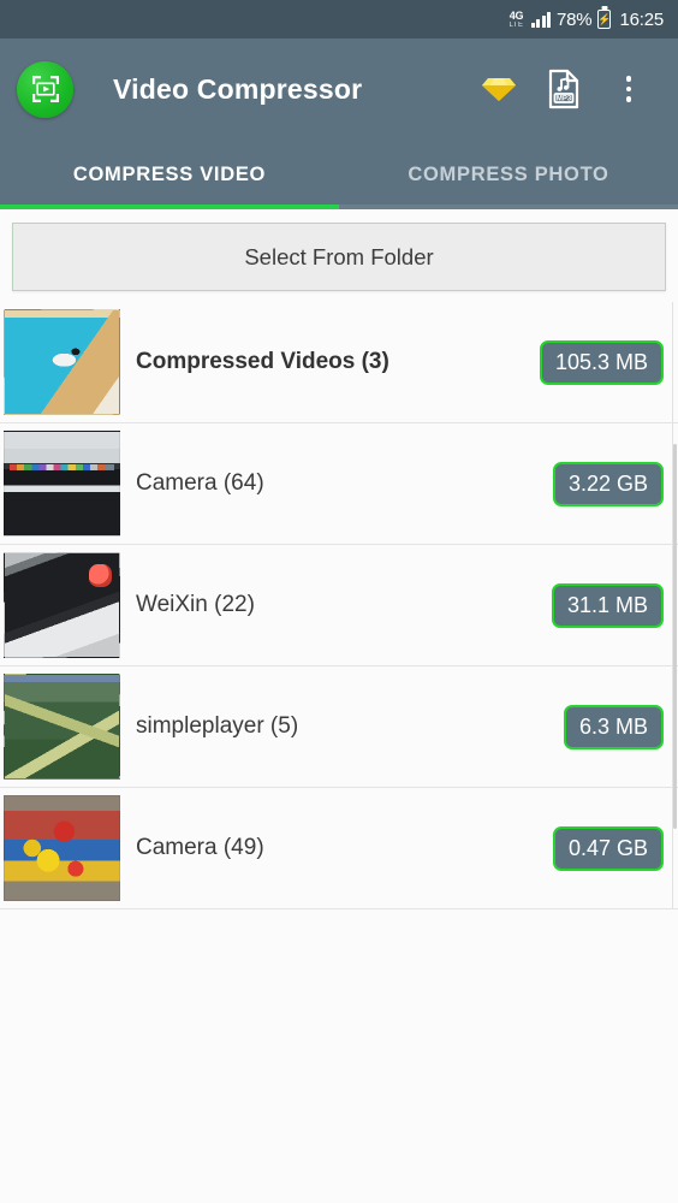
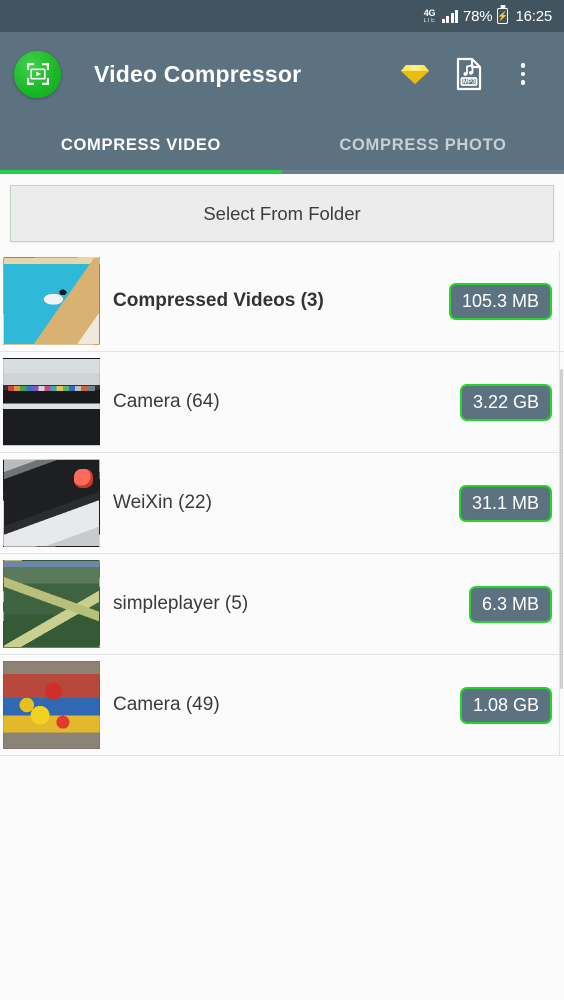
  4G
  78%
  ⚡
  16:25
  Video Compressor
  COMPRESS VIDEO
  COMPRESS PHOTO
  Select From Folder
  Compressed Videos (3)
  105.3 MB
  Camera (64)
  3.22 GB
  WeiXin (22)
  31.1 MB
  simpleplayer (5)
  6.3 MB
  Camera (49)
- 0.47 GB
+ 1.08 GB
